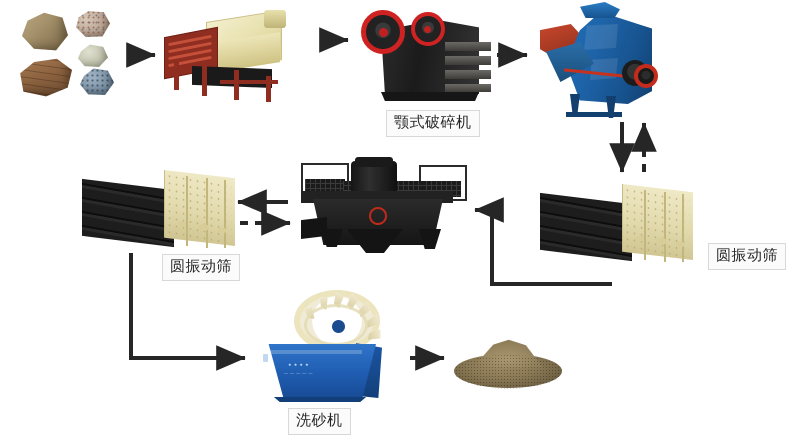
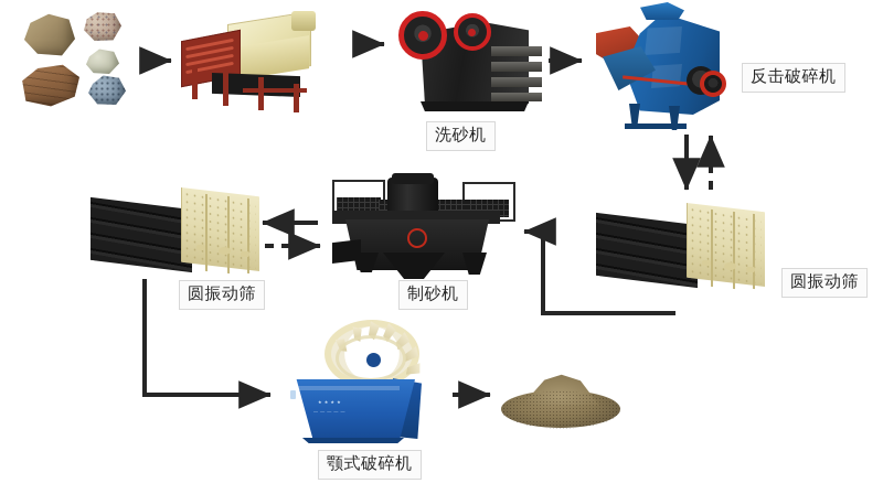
- 颚式破碎机
+ 洗砂机
+ 反击破碎机
  圆振动筛
+ 制砂机
  圆振动筛
- 洗砂机
+ 颚式破碎机
